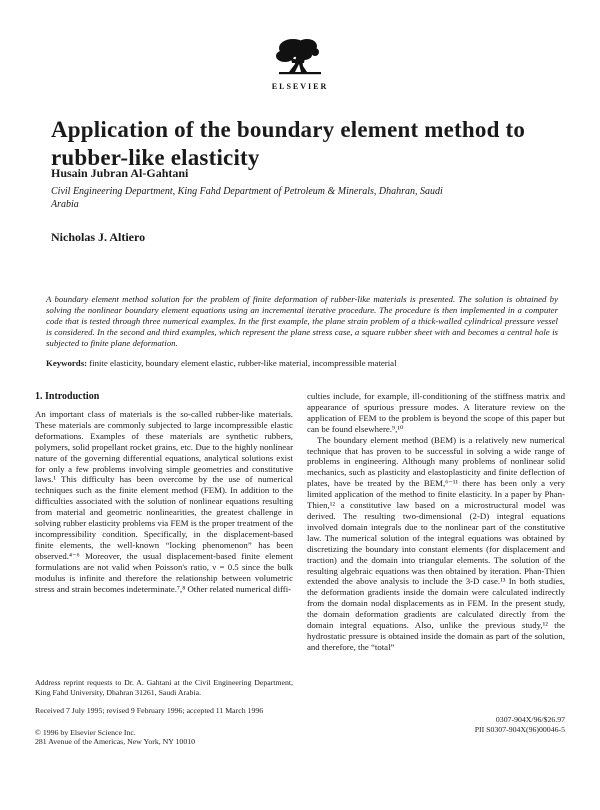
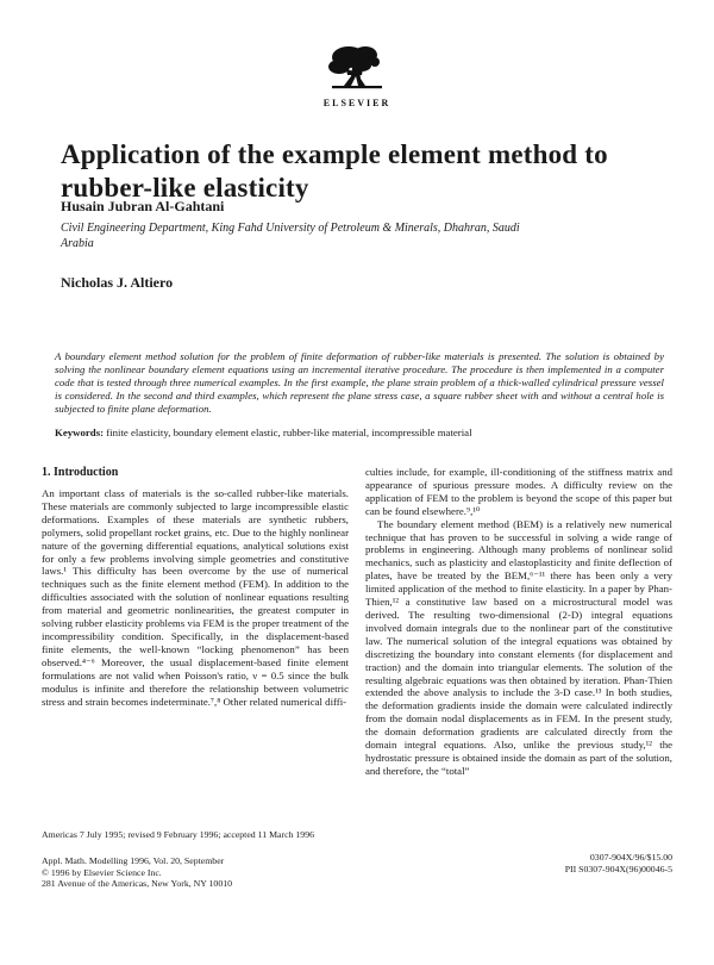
  ELSEVIER
- Application of the boundary element method to rubber-like elasticity
+ Application of the example element method to rubber-like elasticity
  Husain Jubran Al-Gahtani
- Civil Engineering Department, King Fahd Department of Petroleum & Minerals, Dhahran, Saudi Arabia
+ Civil Engineering Department, King Fahd University of Petroleum & Minerals, Dhahran, Saudi Arabia
  Nicholas J. Altiero
- A boundary element method solution for the problem of finite deformation of rubber-like materials is presented. The solution is obtained by solving the nonlinear boundary element equations using an incremental iterative procedure. The procedure is then implemented in a computer code that is tested through three numerical examples. In the first example, the plane strain problem of a thick-walled cylindrical pressure vessel is considered. In the second and third examples, which represent the plane stress case, a square rubber sheet with and becomes a central hole is subjected to finite plane deformation.
+ A boundary element method solution for the problem of finite deformation of rubber-like materials is presented. The solution is obtained by solving the nonlinear boundary element equations using an incremental iterative procedure. The procedure is then implemented in a computer code that is tested through three numerical examples. In the first example, the plane strain problem of a thick-walled cylindrical pressure vessel is considered. In the second and third examples, which represent the plane stress case, a square rubber sheet with and without a central hole is subjected to finite plane deformation.
  Keywords: finite elasticity, boundary element elastic, rubber-like material, incompressible material
  1. Introduction
- An important class of materials is the so-called rubber-like materials. These materials are commonly subjected to large incompressible elastic deformations. Examples of these materials are synthetic rubbers, polymers, solid propellant rocket grains, etc. Due to the highly nonlinear nature of the governing differential equations, analytical solutions exist for only a few problems involving simple geometries and constitutive laws.¹ This difficulty has been overcome by the use of numerical techniques such as the finite element method (FEM). In addition to the difficulties associated with the solution of nonlinear equations resulting from material and geometric nonlinearities, the greatest challenge in solving rubber elasticity problems via FEM is the proper treatment of the incompressibility condition. Specifically, in the displacement-based finite elements, the well-known “locking phenomenon” has been observed.⁴⁻⁶ Moreover, the usual displacement-based finite element formulations are not valid when Poisson's ratio, ν = 0.5 since the bulk modulus is infinite and therefore the relationship between volumetric stress and strain becomes indeterminate.⁷,⁸ Other related numerical diffi-
+ An important class of materials is the so-called rubber-like materials. These materials are commonly subjected to large incompressible elastic deformations. Examples of these materials are synthetic rubbers, polymers, solid propellant rocket grains, etc. Due to the highly nonlinear nature of the governing differential equations, analytical solutions exist for only a few problems involving simple geometries and constitutive laws.¹ This difficulty has been overcome by the use of numerical techniques such as the finite element method (FEM). In addition to the difficulties associated with the solution of nonlinear equations resulting from material and geometric nonlinearities, the greatest computer in solving rubber elasticity problems via FEM is the proper treatment of the incompressibility condition. Specifically, in the displacement-based finite elements, the well-known “locking phenomenon” has been observed.⁴⁻⁶ Moreover, the usual displacement-based finite element formulations are not valid when Poisson's ratio, ν = 0.5 since the bulk modulus is infinite and therefore the relationship between volumetric stress and strain becomes indeterminate.⁷,⁸ Other related numerical diffi-
- Address reprint requests to Dr. A. Gahtani at the Civil Engineering Department, King Fahd University, Dhahran 31261, Saudi Arabia.
- Received 7 July 1995; revised 9 February 1996; accepted 11 March 1996
+ Americas 7 July 1995; revised 9 February 1996; accepted 11 March 1996
+ Appl. Math. Modelling 1996, Vol. 20, September
  © 1996 by Elsevier Science Inc.
  281 Avenue of the Americas, New York, NY 10010
- culties include, for example, ill-conditioning of the stiffness matrix and appearance of spurious pressure modes. A literature review on the application of FEM to the problem is beyond the scope of this paper but can be found elsewhere.⁹,¹⁰
+ culties include, for example, ill-conditioning of the stiffness matrix and appearance of spurious pressure modes. A difficulty review on the application of FEM to the problem is beyond the scope of this paper but can be found elsewhere.⁹,¹⁰
  The boundary element method (BEM) is a relatively new numerical technique that has proven to be successful in solving a wide range of problems in engineering. Although many problems of nonlinear solid mechanics, such as plasticity and elastoplasticity and finite deflection of plates, have be treated by the BEM,⁶⁻¹¹ there has been only a very limited application of the method to finite elasticity. In a paper by Phan-Thien,¹² a constitutive law based on a microstructural model was derived. The resulting two-dimensional (2-D) integral equations involved domain integrals due to the nonlinear part of the constitutive law. The numerical solution of the integral equations was obtained by discretizing the boundary into constant elements (for displacement and traction) and the domain into triangular elements. The solution of the resulting algebraic equations was then obtained by iteration. Phan-Thien extended the above analysis to include the 3-D case.¹³ In both studies, the deformation gradients inside the domain were calculated indirectly from the domain nodal displacements as in FEM. In the present study, the domain deformation gradients are calculated directly from the domain integral equations. Also, unlike the previous study,¹² the hydrostatic pressure is obtained inside the domain as part of the solution, and therefore, the “total”
- 0307-904X/96/$26.97
+ 0307-904X/96/$15.00
  PII S0307-904X(96)00046-5
